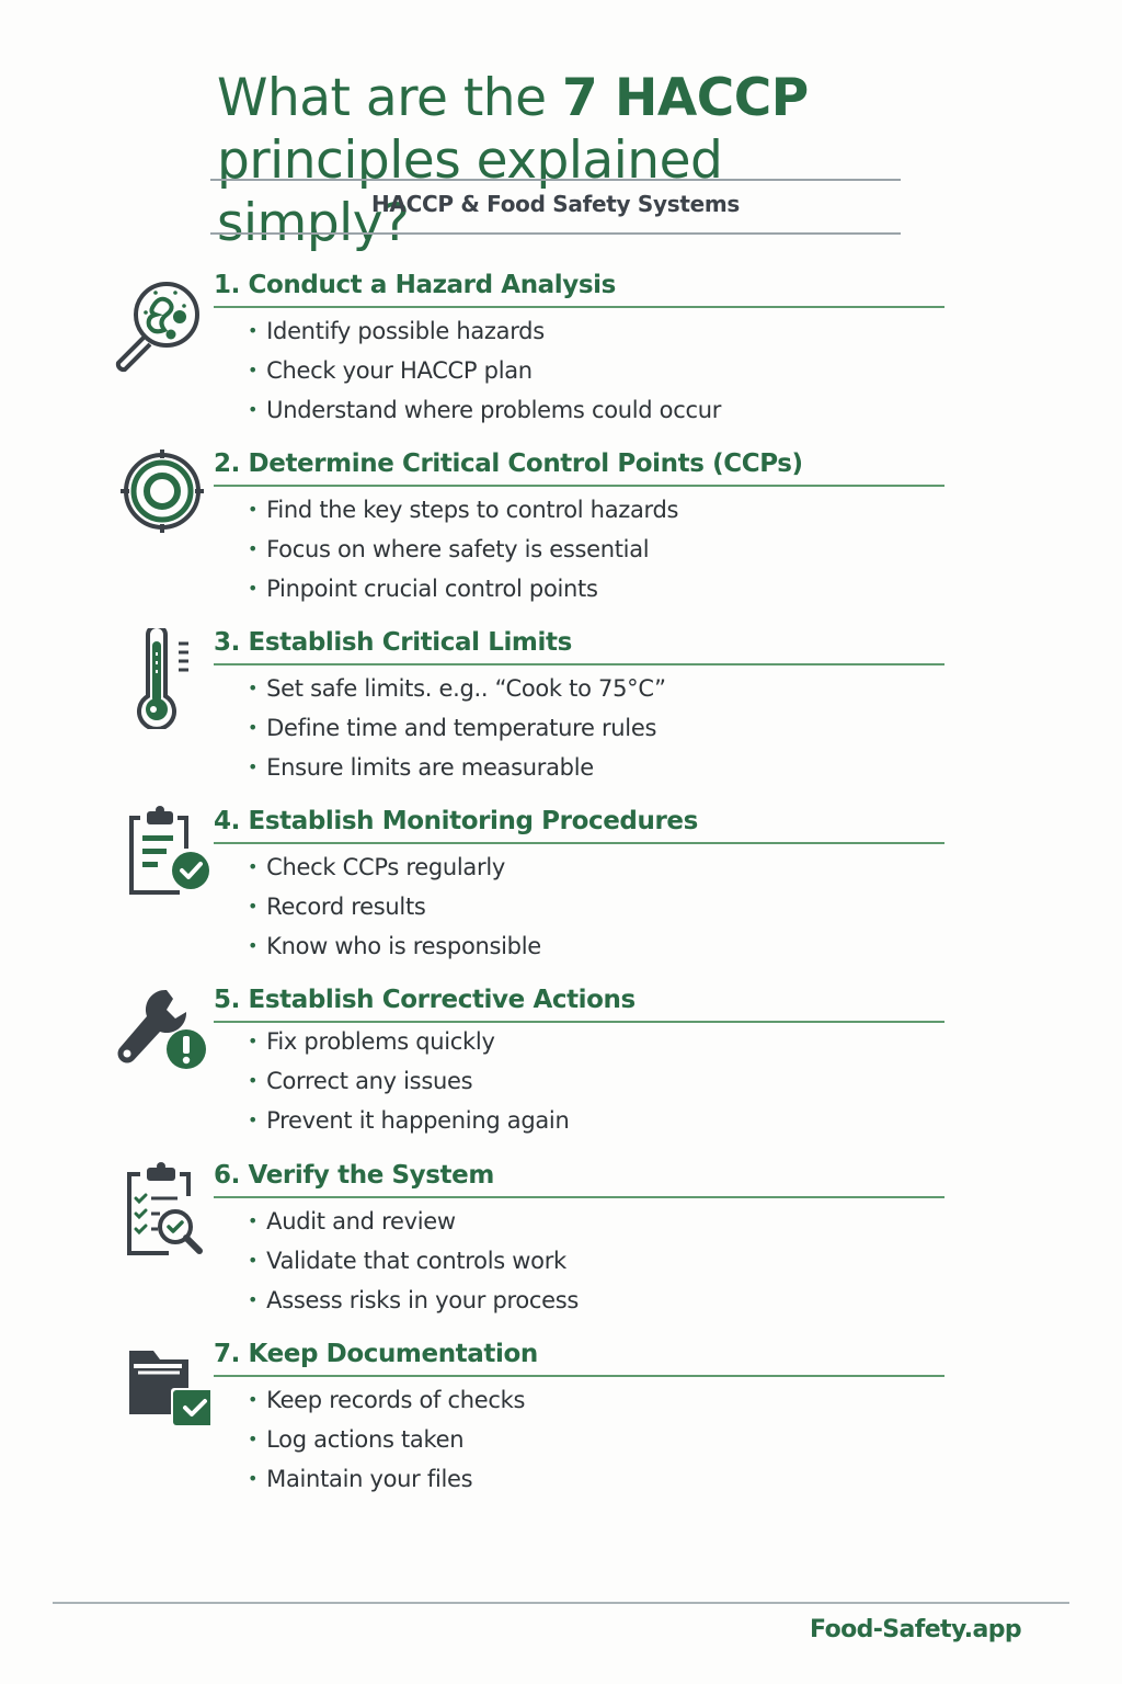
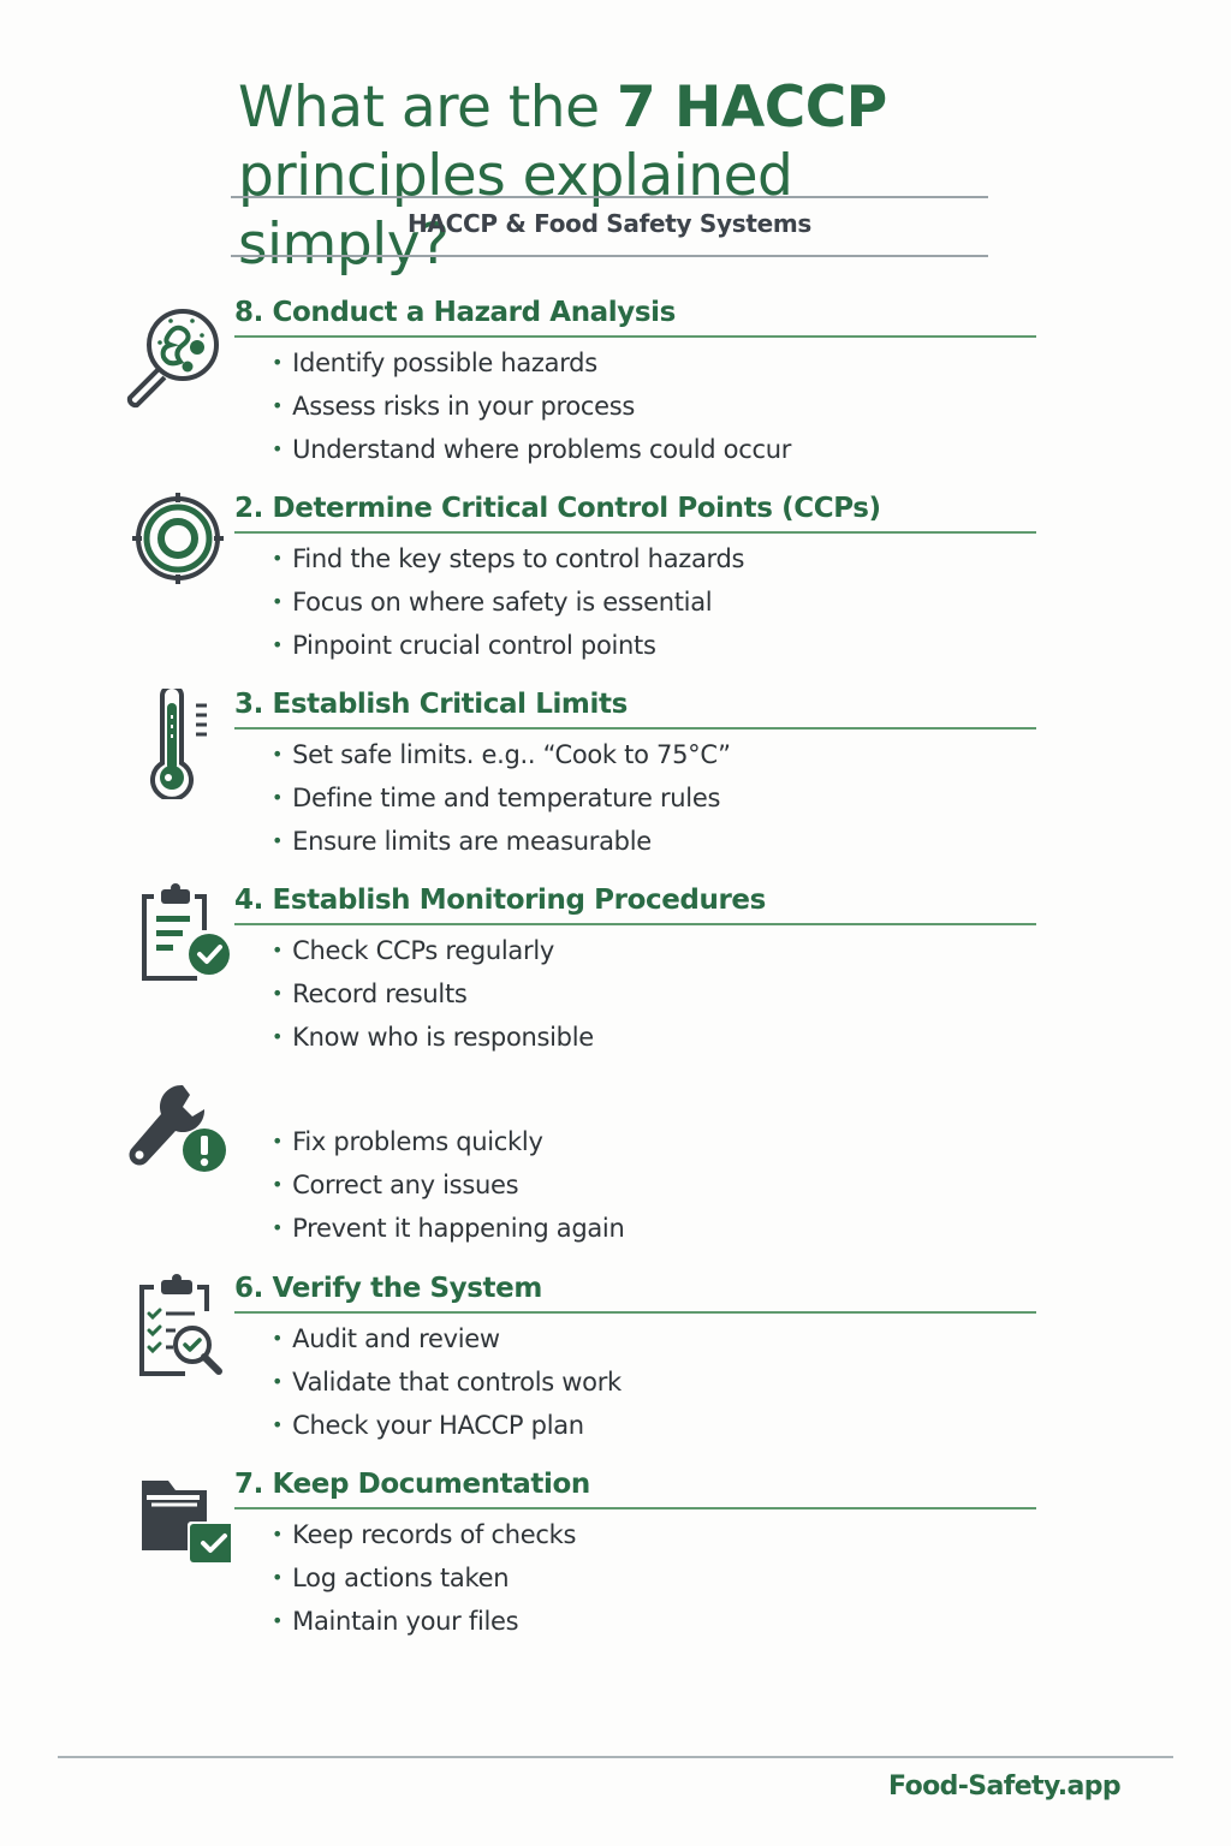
  What are the 7 HACCP
  principles explained simply?
  HACCP & Food Safety Systems
- 1. Conduct a Hazard Analysis
+ 8. Conduct a Hazard Analysis
  Identify possible hazards
- Check your HACCP plan
+ Assess risks in your process
  Understand where problems could occur
  2. Determine Critical Control Points (CCPs)
  Find the key steps to control hazards
  Focus on where safety is essential
  Pinpoint crucial control points
  3. Establish Critical Limits
  Set safe limits. e.g.. “Cook to 75°C”
  Define time and temperature rules
  Ensure limits are measurable
  4. Establish Monitoring Procedures
  Check CCPs regularly
  Record results
  Know who is responsible
- 5. Establish Corrective Actions
  Fix problems quickly
  Correct any issues
  Prevent it happening again
  6. Verify the System
  Audit and review
  Validate that controls work
- Assess risks in your process
+ Check your HACCP plan
  7. Keep Documentation
  Keep records of checks
  Log actions taken
  Maintain your files
  Food-Safety.app
